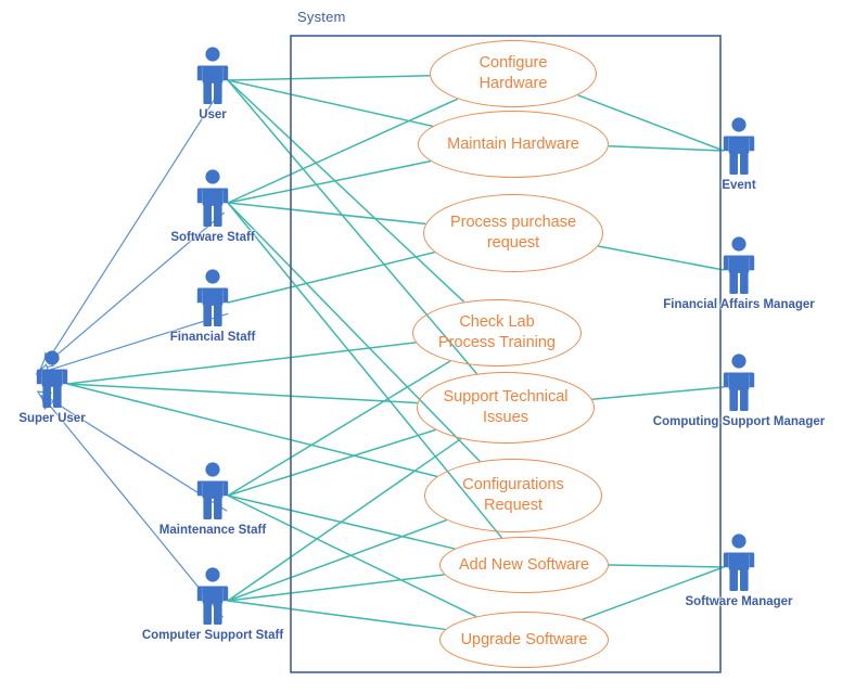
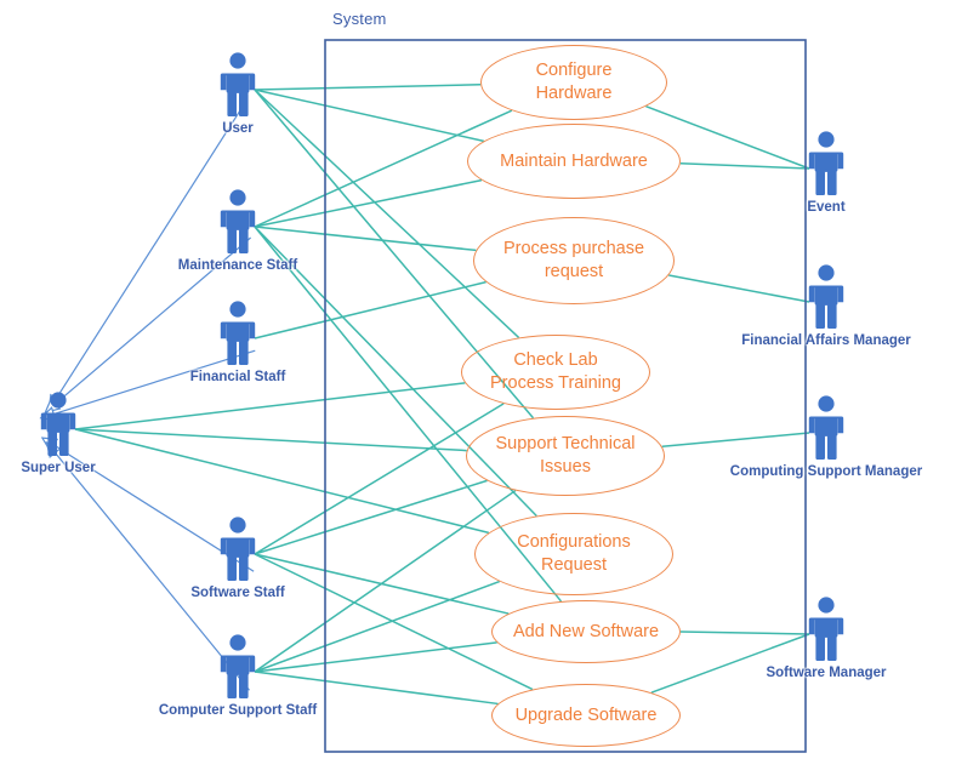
  System
  User
- Software Staff
+ Maintenance Staff
  Financial Staff
  Super User
- Maintenance Staff
+ Software Staff
  Computer Support Staff
  Event
  Financial Affairs Manager
  Computing Support Manager
  Software Manager
  Configure
  Hardware
  Maintain Hardware
  Process purchase
  request
  Check Lab
  Process Training
  Support Technical
  Issues
  Configurations
  Request
  Add New Software
  Upgrade Software
